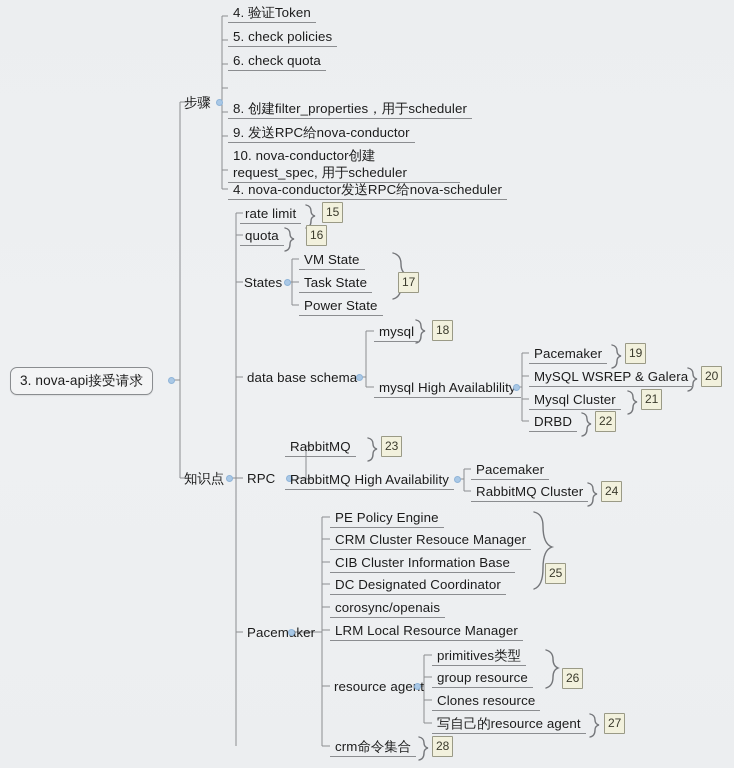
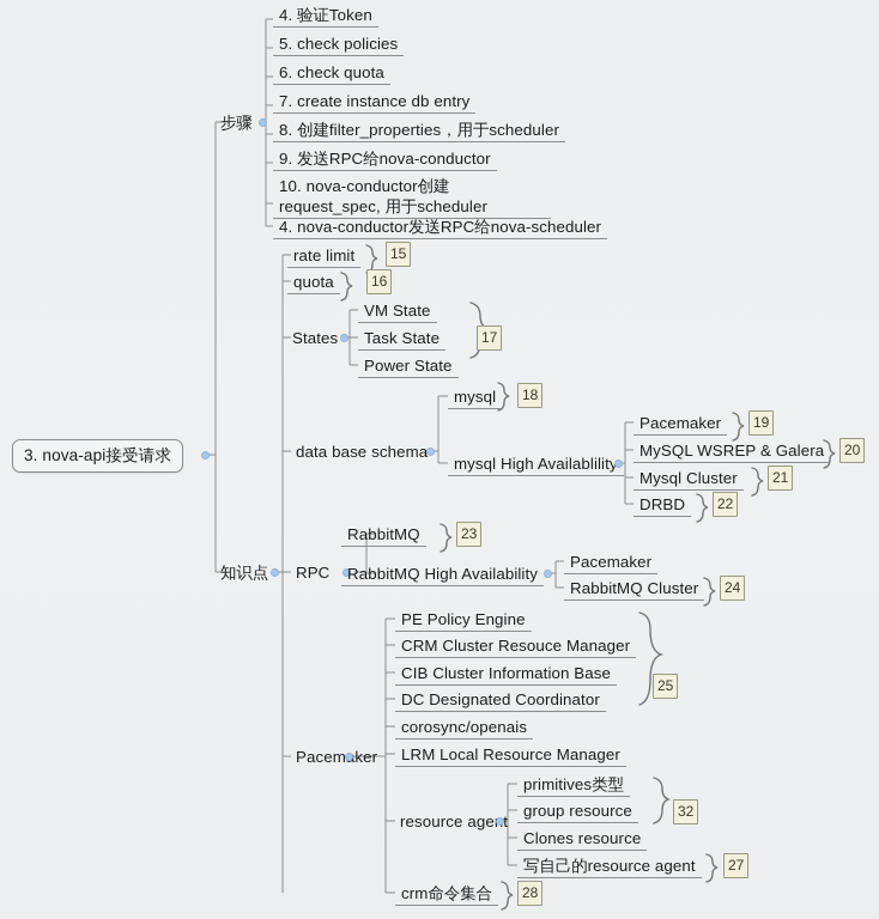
  3. nova-api接受请求
  步骤
  知识点
  4. 验证Token
  5. check policies
  6. check quota
+ 7. create instance db entry
  8. 创建filter_properties，用于scheduler
  9. 发送RPC给nova-conductor
  10. nova-conductor创建request_spec, 用于scheduler
  4. nova-conductor发送RPC给nova-scheduler
  rate limit
  15
  quota
  16
  States
  VM State
  Task State
  Power State
  17
  data base schema
  mysql
  18
  mysql High Availablilit
  Pacemaker
  19
  MySQL WSREP & Galera
  20
  Mysql Cluster
  21
  DRBD
  22
  RPC
  RabbitMQ
  23
  RabbitMQ High Availability
  Pacemaker
  RabbitMQ Cluster
  24
  Pacemker
  PE Policy Engine
  CRM Cluster Resouce Manager
  CIB Cluster Information Base
  DC Designated Coordinator
  corosync/openais
  LRM Local Resource Manager
  25
  resource aget
  primitives类型
  group resource
  Clones resource
- 26
+ 32
  写自己的resource agent
  27
  crm命令集合
  28
